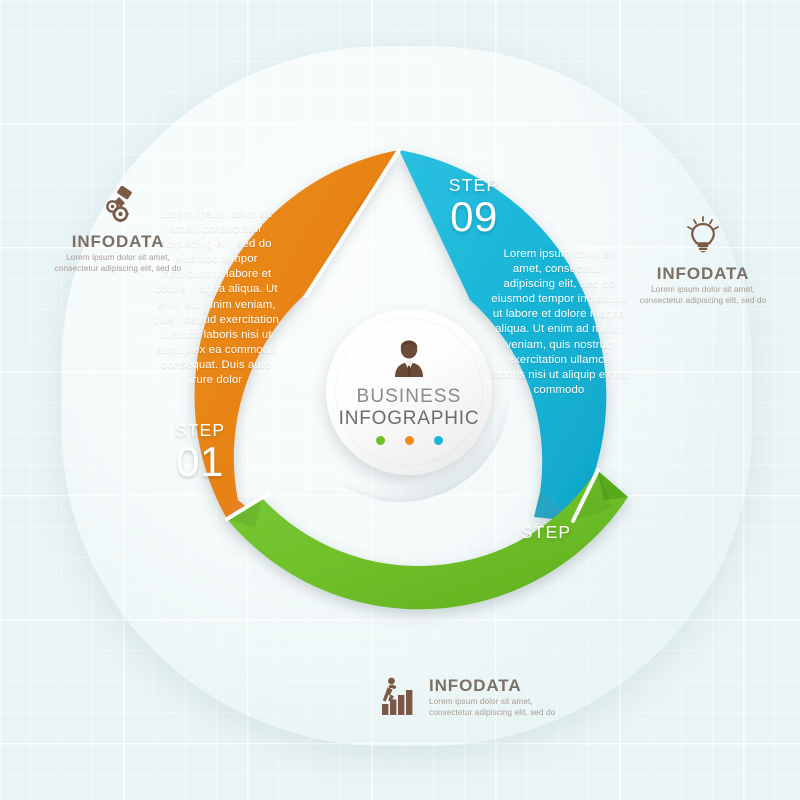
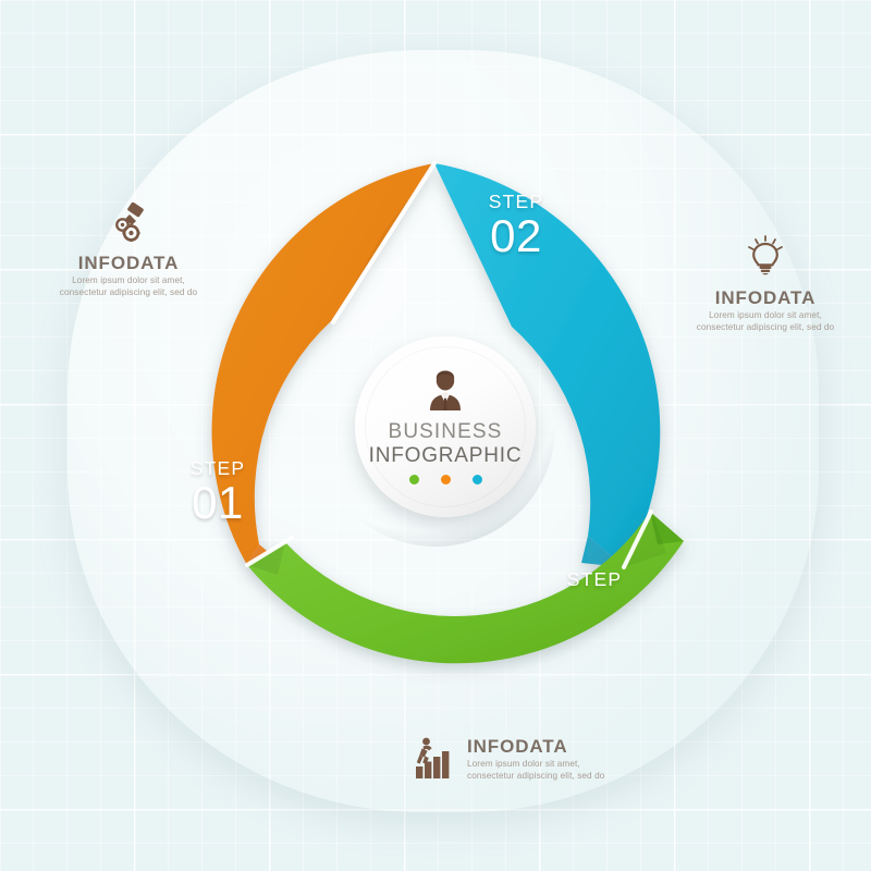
- Lorem ipsum dolor sit amet, consectetur adipiscing elit, sed do eiusmod tempor incididunt ut labore et dolore magna aliqua. Ut enim ad minim veniam, quis nostrud exercitation ullamco laboris nisi ut aliquip ex ea commodo consequat. Duis aute irure dolor
- Lorem ipsum dolor sit amet, consectetur adipiscing elit, sed do eiusmod tempor incididunt ut labore et dolore magna aliqua. Ut enim ad minim veniam, quis nostrud exercitation ullamco laboris nisi ut aliquip ex ea commodo
  STEP
  01
  STEP
- 09
+ 02
  STEP
  BUSINESS
  INFOGRAPHIC
  INFODATA
  Lorem ipsum dolor sit amet, consectetur adipiscing elit, sed do
  INFODATA
  Lorem ipsum dolor sit amet, consectetur adipiscing elit, sed do
  INFODATA
  Lorem ipsum dolor sit amet, consectetur adipiscing elit, sed do
